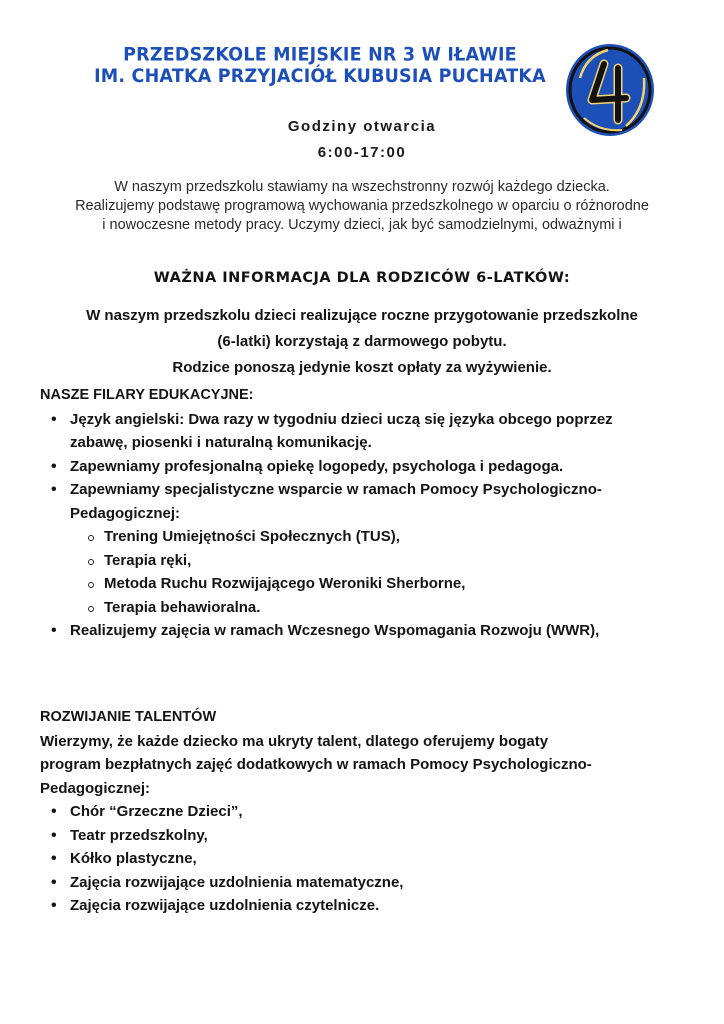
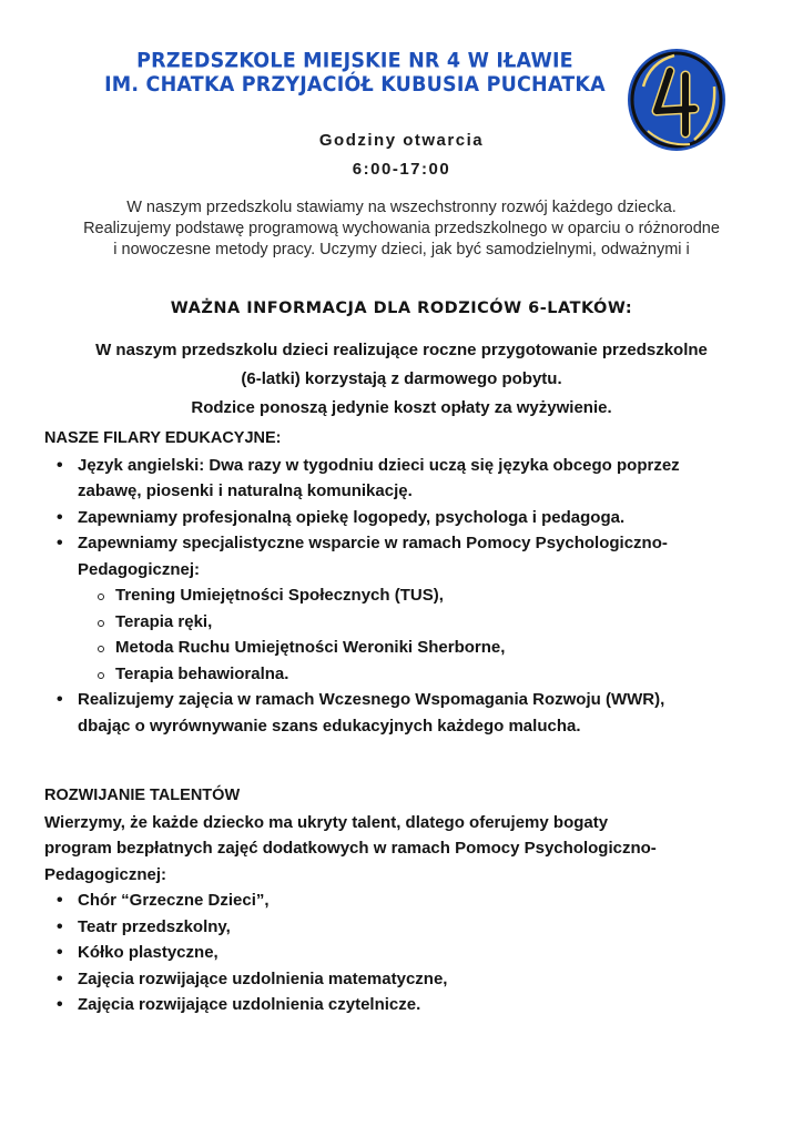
- PRZEDSZKOLE MIEJSKIE NR 3 W IŁAWIE
+ PRZEDSZKOLE MIEJSKIE NR 4 W IŁAWIE
  IM. CHATKA PRZYJACIÓŁ KUBUSIA PUCHATKA
  Godziny otwarcia
  6:00-17:00
  W naszym przedszkolu stawiamy na wszechstronny rozwój każdego dziecka.
  Realizujemy podstawę programową wychowania przedszkolnego w oparciu o różnorodne
  i nowoczesne metody pracy. Uczymy dzieci, jak być samodzielnymi, odważnymi i
  WAŻNA INFORMACJA DLA RODZICÓW 6-LATKÓW:
  W naszym przedszkolu dzieci realizujące roczne przygotowanie przedszkolne
  (6-latki) korzystają z darmowego pobytu.
  Rodzice ponoszą jedynie koszt opłaty za wyżywienie.
  NASZE FILARY EDUKACYJNE:
  Język angielski: Dwa razy w tygodniu dzieci uczą się języka obcego poprzez
  zabawę, piosenki i naturalną komunikację.
  Zapewniamy profesjonalną opiekę logopedy, psychologa i pedagoga.
  Zapewniamy specjalistyczne wsparcie w ramach Pomocy Psychologiczno-
  Pedagogicznej:
  Trening Umiejętności Społecznych (TUS),
  Terapia ręki,
- Metoda Ruchu Rozwijającego Weroniki Sherborne,
+ Metoda Ruchu Umiejętności Weroniki Sherborne,
  Terapia behawioralna.
  Realizujemy zajęcia w ramach Wczesnego Wspomagania Rozwoju (WWR),
+ dbając o wyrównywanie szans edukacyjnych każdego malucha.
  ROZWIJANIE TALENTÓW
  Wierzymy, że każde dziecko ma ukryty talent, dlatego oferujemy bogaty
  program bezpłatnych zajęć dodatkowych w ramach Pomocy Psychologiczno-
  Pedagogicznej:
  Chór “Grzeczne Dzieci”,
  Teatr przedszkolny,
  Kółko plastyczne,
  Zajęcia rozwijające uzdolnienia matematyczne,
  Zajęcia rozwijające uzdolnienia czytelnicze.
